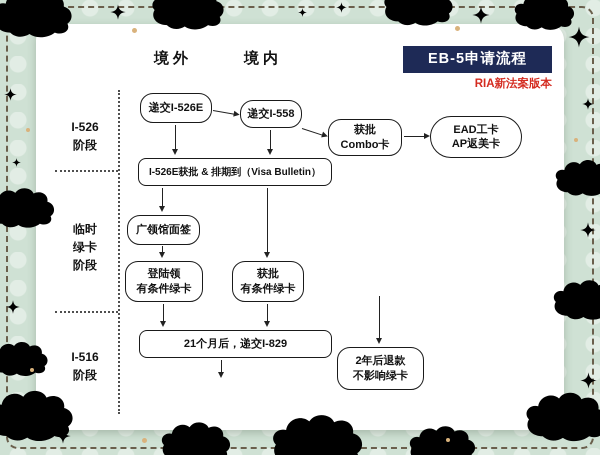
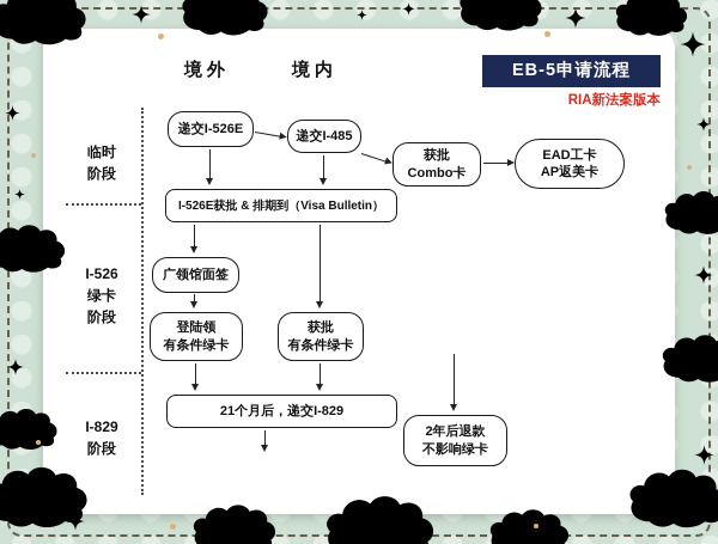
  境外
  境内
  EB-5申请流程
  RIA新法案版本
- I-526
+ 临时
  阶段
- 临时
+ I-526
  绿卡
  阶段
- I-516
+ I-829
  阶段
  递交I-526E
- 递交I-558
+ 递交I-485
  获批
  Combo卡
  EAD工卡
  AP返美卡
  I-526E获批 & 排期到（Visa Bulletin）
  广领馆面签
  登陆领
  有条件绿卡
  获批
  有条件绿卡
  21个月后，递交I-829
  2年后退款
  不影响绿卡
